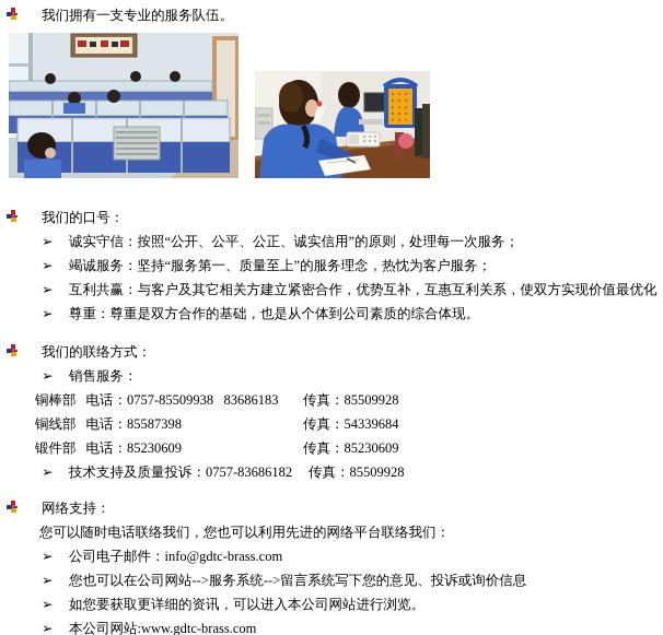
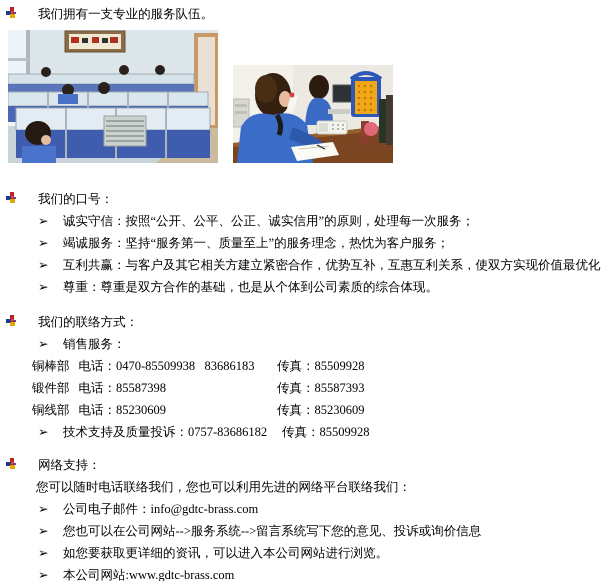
  我们拥有一支专业的服务队伍。
  我们的口号：
  ➢ 诚实守信：按照“公开、公平、公正、诚实信用”的原则，处理每一次服务；
  ➢ 竭诚服务：坚持“服务第一、质量至上”的服务理念，热忱为客户服务；
  ➢ 互利共赢：与客户及其它相关方建立紧密合作，优势互补，互惠互利关系，使双方实现价值最优化
  ➢ 尊重：尊重是双方合作的基础，也是从个体到公司素质的综合体现。
  我们的联络方式：
  ➢ 销售服务：
- 铜棒部 电话：0757-85509938 83686183
+ 铜棒部 电话：0470-85509938 83686183
  传真：85509928
- 铜线部 电话：85587398
+ 锻件部 电话：85587398
- 传真：54339684
+ 传真：85587393
- 锻件部 电话：85230609
+ 铜线部 电话：85230609
  传真：85230609
  ➢ 技术支持及质量投诉：0757-83686182
  传真：85509928
  网络支持：
  您可以随时电话联络我们，您也可以利用先进的网络平台联络我们：
  ➢ 公司电子邮件：info@gdtc-brass.com
  ➢ 您也可以在公司网站-->服务系统-->留言系统写下您的意见、投诉或询价信息
  ➢ 如您要获取更详细的资讯，可以进入本公司网站进行浏览。
  ➢ 本公司网站:www.gdtc-brass.com
